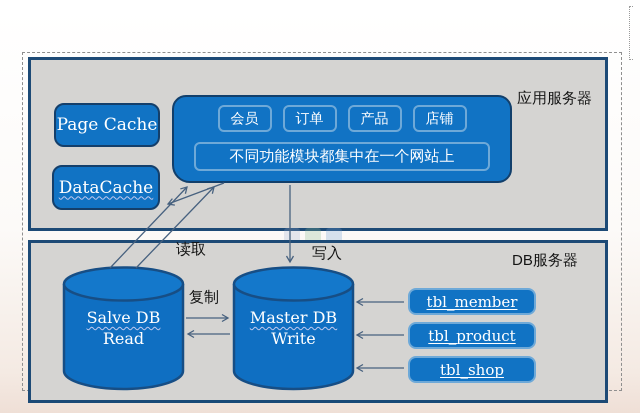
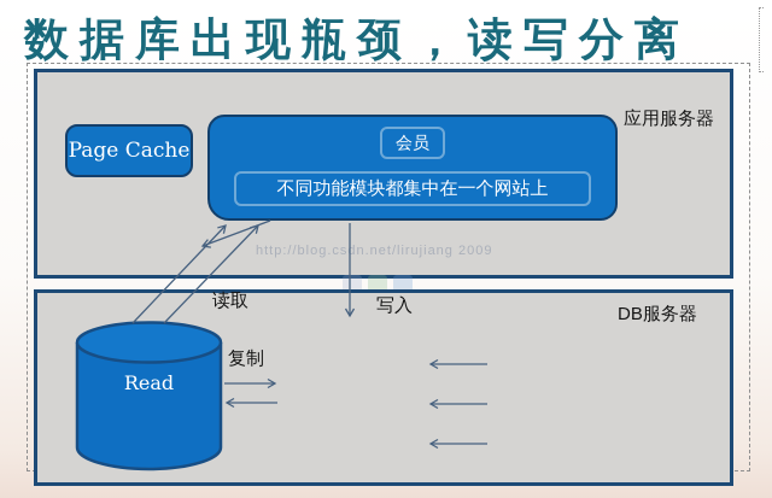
+ 数据库出现瓶颈，读写分离
  应用服务器
  Page Cache
- DataCache
  会员
- 订单
- 产品
- 店铺
  不同功能模块都集中在一个网站上
+ http://blog.csdn.net/lirujiang 2009
  DB服务器
- Salve DB
  Read
- Master DB
- Write
- tbl_member
- tbl_product
- tbl_shop
  读取
  写入
  复制
